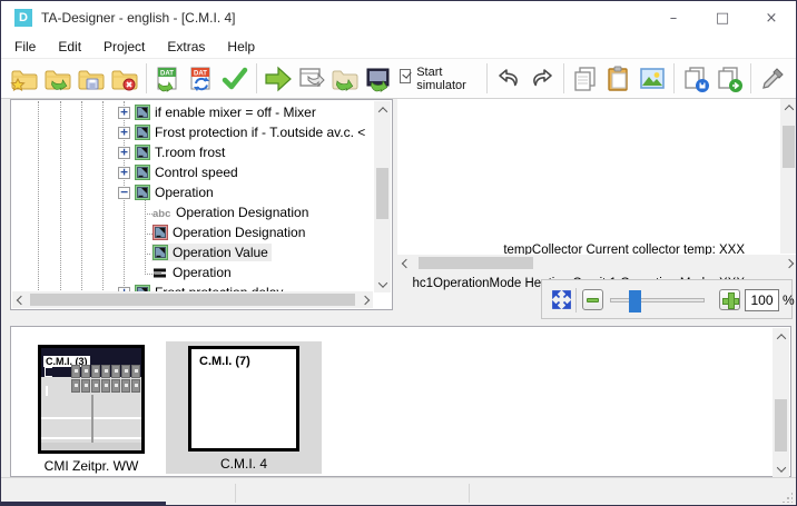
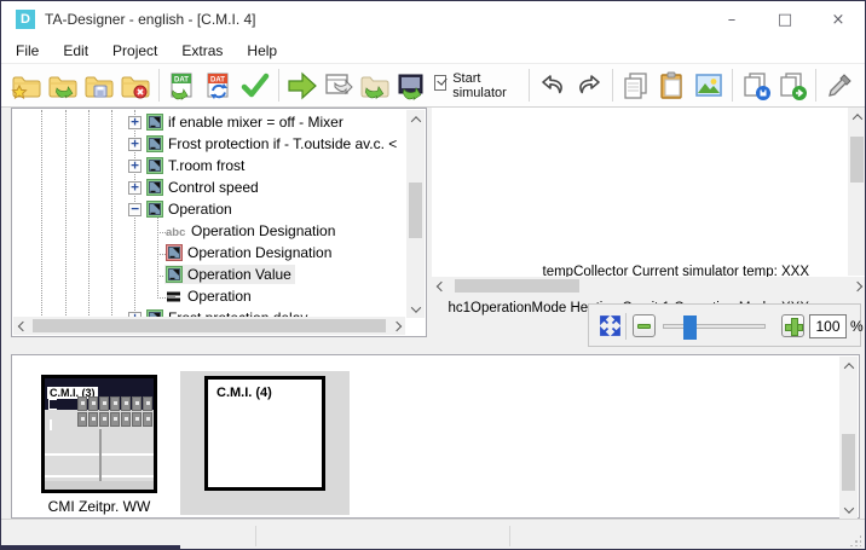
  D
  TA-Designer - english - [C.M.I. 4]
  –
  □
  ×
  File
  Edit
  Project
  Extras
  Help
  Start simulator
  +
  if enable mixer = off - Mixer
  +
  Frost protection if - T.outside av.c. <
  +
  T.room frost
  +
  Control speed
  −
  Operation
  abc
  Operation Designation
  Operation Designation
  Operation Value
  Operation
- tempCollector Current collector temp: XXX
+ tempCollector Current simulator temp: XXX
  100
  %
  C.M.I. (3)
  CMI Zeitpr. WW
- C.M.I. (7)
+ C.M.I. (4)
- C.M.I. 4
